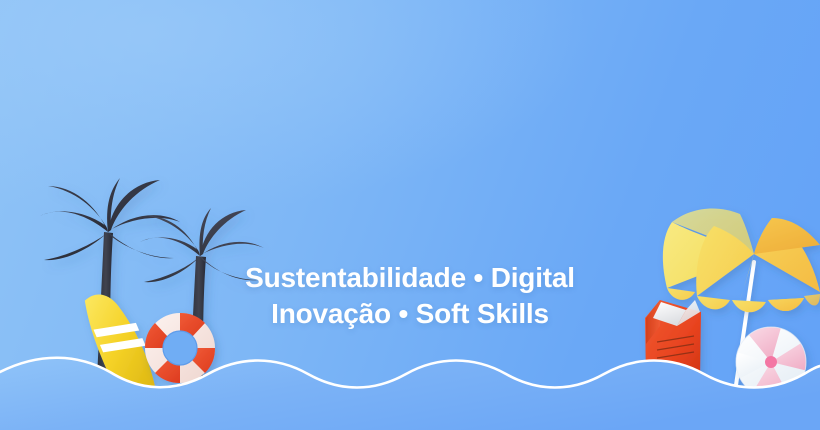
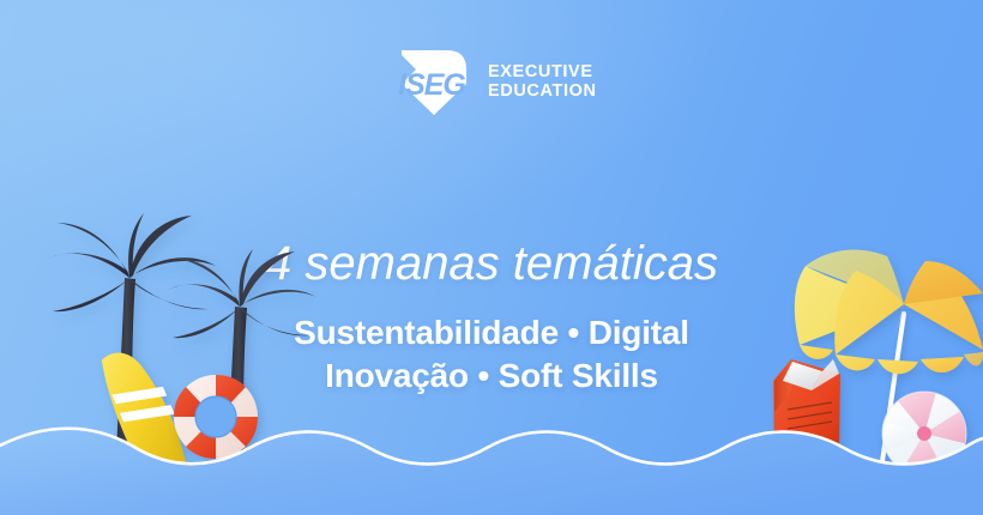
+ ISEG
+ EXECUTIVE
+ EDUCATION
+ 4 semanas temáticas
  Sustentabilidade • Digital
  Inovação • Soft Skills
